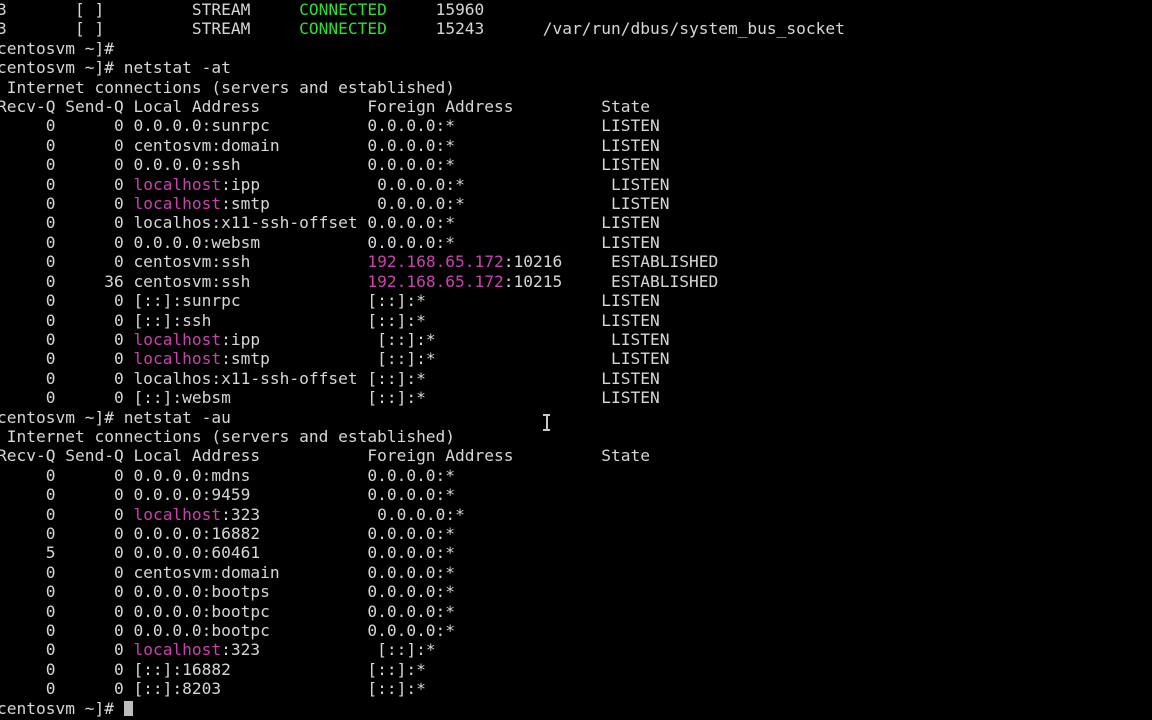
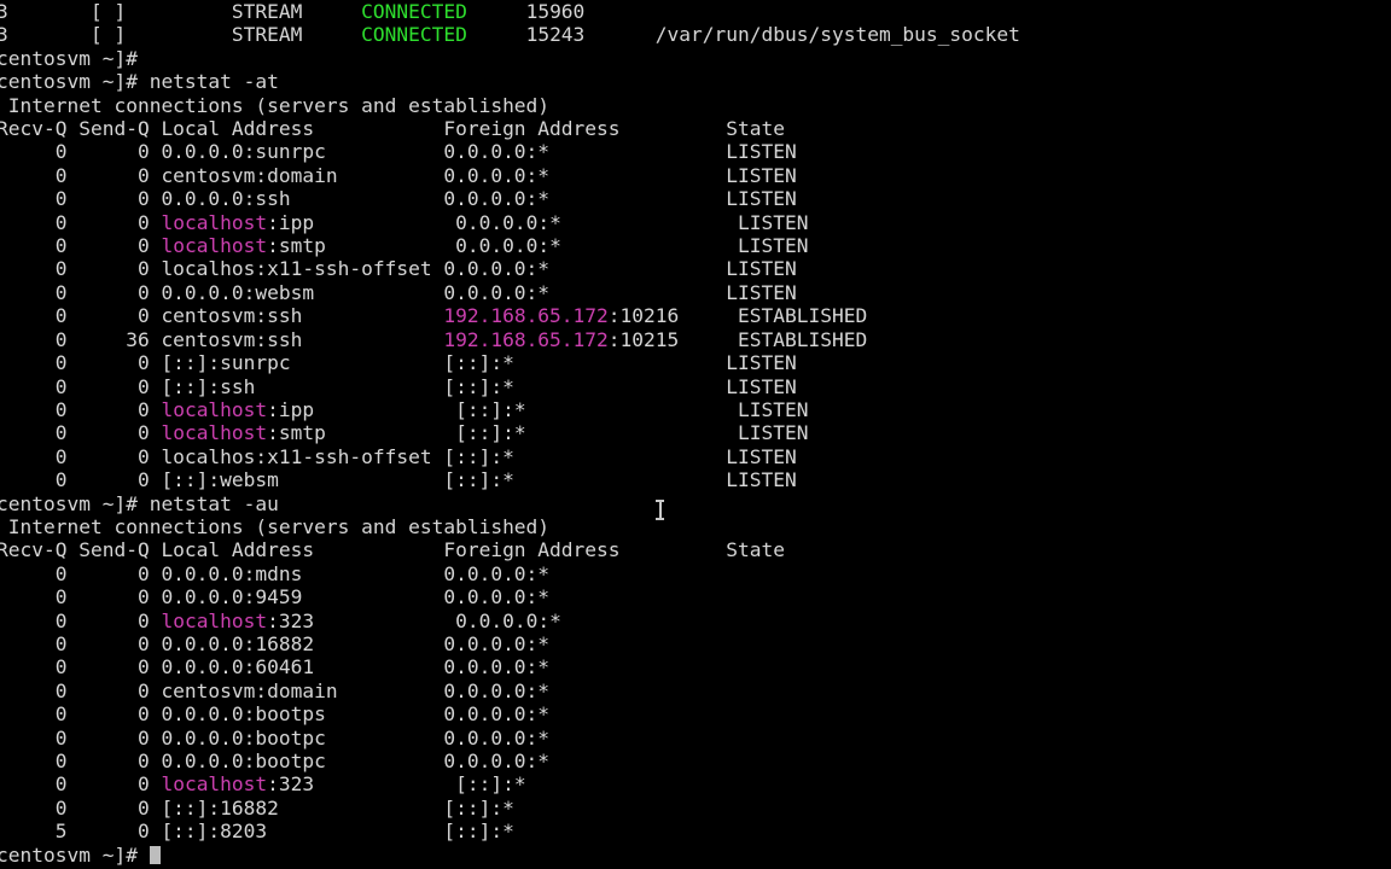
  3 [ ] STREAM CONNECTED 15960
  3 [ ] STREAM CONNECTED 15243 /var/run/dbus/system_bus_socket
  centosvm ~]#
  centosvm ~]# netstat -at
  Internet connections (servers and established)
  Recv-Q Send-Q Local Address Foreign Address State
  0 0 0.0.0.0:sunrpc 0.0.0.0:* LISTEN
  0 0 centosvm:domain 0.0.0.0:* LISTEN
  0 0 0.0.0.0:ssh 0.0.0.0:* LISTEN
  0 0 localhost:ipp 0.0.0.0:* LISTEN
  0 0 localhost:smtp 0.0.0.0:* LISTEN
  0 0 localhos:x11-ssh-offset 0.0.0.0:* LISTEN
  0 0 0.0.0.0:websm 0.0.0.0:* LISTEN
  0 0 centosvm:ssh 192.168.65.172:10216 ESTABLISHED
  0 36 centosvm:ssh 192.168.65.172:10215 ESTABLISHED
  0 0 [::]:sunrpc [::]:* LISTEN
  0 0 [::]:ssh [::]:* LISTEN
  0 0 localhost:ipp [::]:* LISTEN
  0 0 localhost:smtp [::]:* LISTEN
  0 0 localhos:x11-ssh-offset [::]:* LISTEN
  0 0 [::]:websm [::]:* LISTEN
  centosvm ~]# netstat -au
  Internet connections (servers and established)
  Recv-Q Send-Q Local Address Foreign Address State
  0 0 0.0.0.0:mdns 0.0.0.0:*
  0 0 0.0.0.0:9459 0.0.0.0:*
  0 0 localhost:323 0.0.0.0:*
  0 0 0.0.0.0:16882 0.0.0.0:*
- 5 0 0.0.0.0:60461 0.0.0.0:*
+ 0 0 0.0.0.0:60461 0.0.0.0:*
  0 0 centosvm:domain 0.0.0.0:*
  0 0 0.0.0.0:bootps 0.0.0.0:*
  0 0 0.0.0.0:bootpc 0.0.0.0:*
  0 0 0.0.0.0:bootpc 0.0.0.0:*
  0 0 localhost:323 [::]:*
  0 0 [::]:16882 [::]:*
- 0 0 [::]:8203 [::]:*
+ 5 0 [::]:8203 [::]:*
  centosvm ~]#
